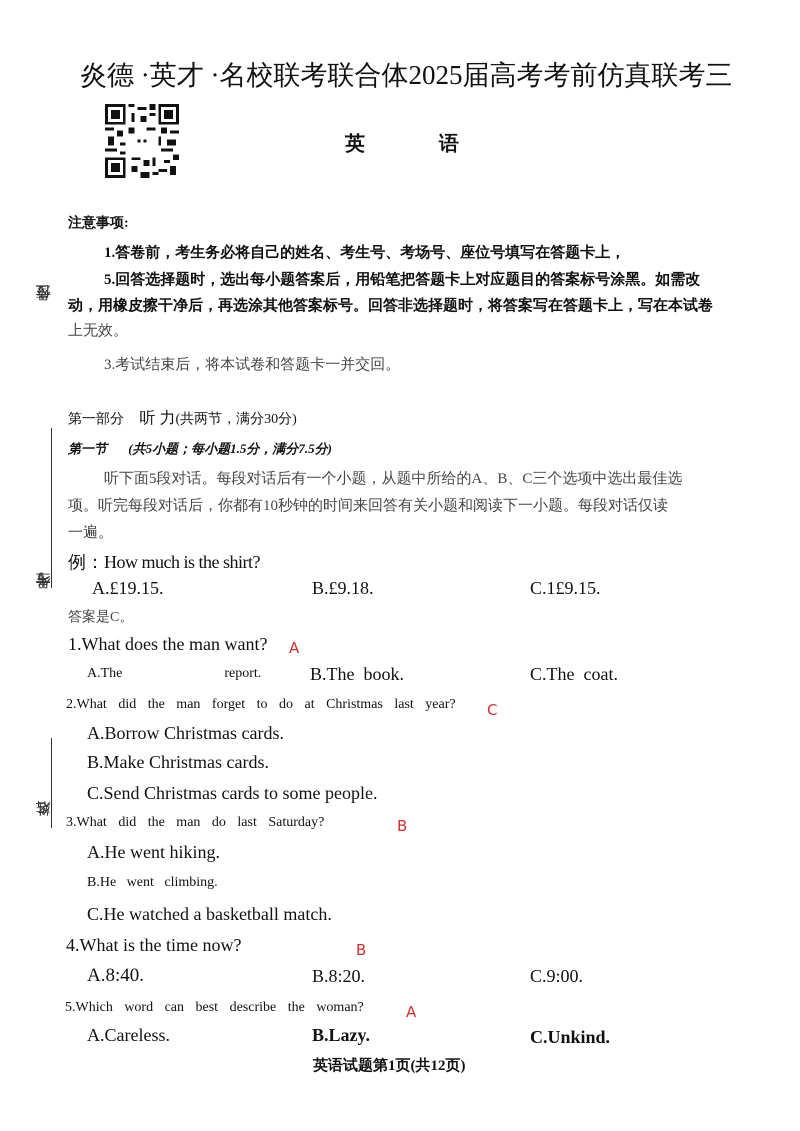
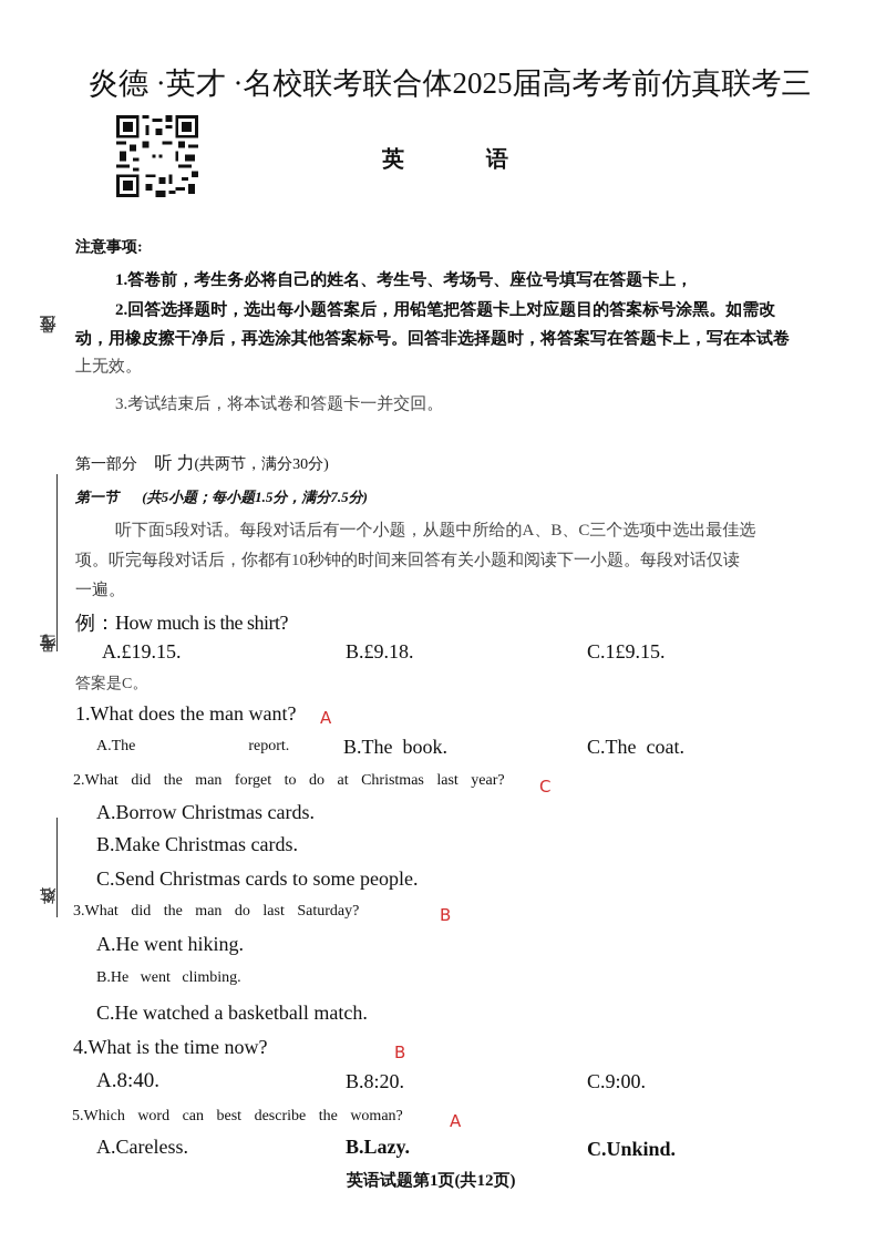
  炎德 ·英才 ·名校联考联合体2025届高考考前仿真联考三
  英 语
  注意事项:
  1.答卷前，考生务必将自己的姓名、考生号、考场号、座位号填写在答题卡上，
- 5.回答选择题时，选出每小题答案后，用铅笔把答题卡上对应题目的答案标号涂黑。如需改
+ 2.回答选择题时，选出每小题答案后，用铅笔把答题卡上对应题目的答案标号涂黑。如需改
  动，用橡皮擦干净后，再选涂其他答案标号。回答非选择题时，将答案写在答题卡上，写在本试卷
  上无效。
  3.考试结束后，将本试卷和答题卡一并交回。
  第一部分 听 力(共两节，满分30分)
  第一节 (共5小题；每小题1.5分，满分7.5分)
  听下面5段对话。每段对话后有一个小题，从题中所给的A、B、C三个选项中选出最佳选
  项。听完每段对话后，你都有10秒钟的时间来回答有关小题和阅读下一小题。每段对话仅读
  一遍。
  例：How much is the shirt?
  A.£19.15.
  B.£9.18.
  C.1£9.15.
  答案是C。
  1.What does the man want?
  A
  A.The report.
  B.The book.
  C.The coat.
  2.What did the man forget to do at Christmas last year?
  C
  A.Borrow Christmas cards.
  B.Make Christmas cards.
  C.Send Christmas cards to some people.
  3.What did the man do last Saturday?
  B
  A.He went hiking.
  B.He went climbing.
  C.He watched a basketball match.
  4.What is the time now?
  B
  A.8:40.
  B.8:20.
  C.9:00.
  5.Which word can best describe the woman?
  A
  A.Careless.
  B.Lazy.
  C.Unkind.
  英语试题第1页(共12页)
